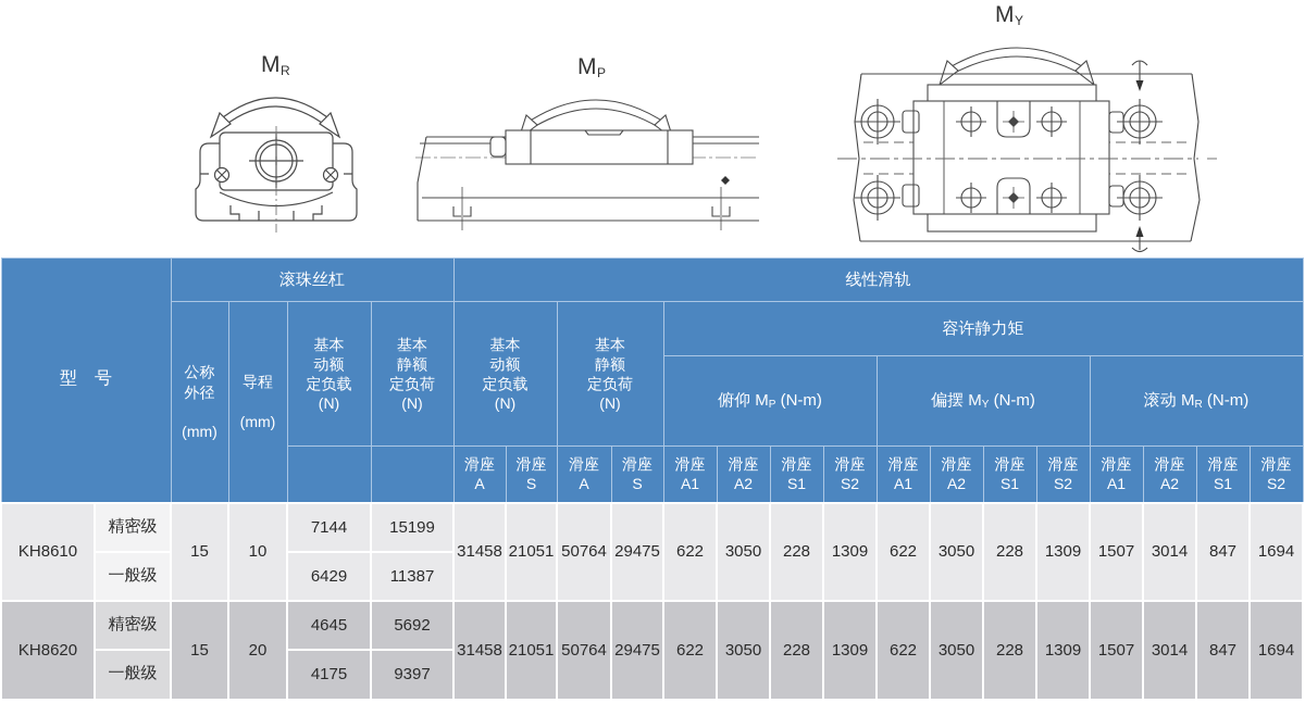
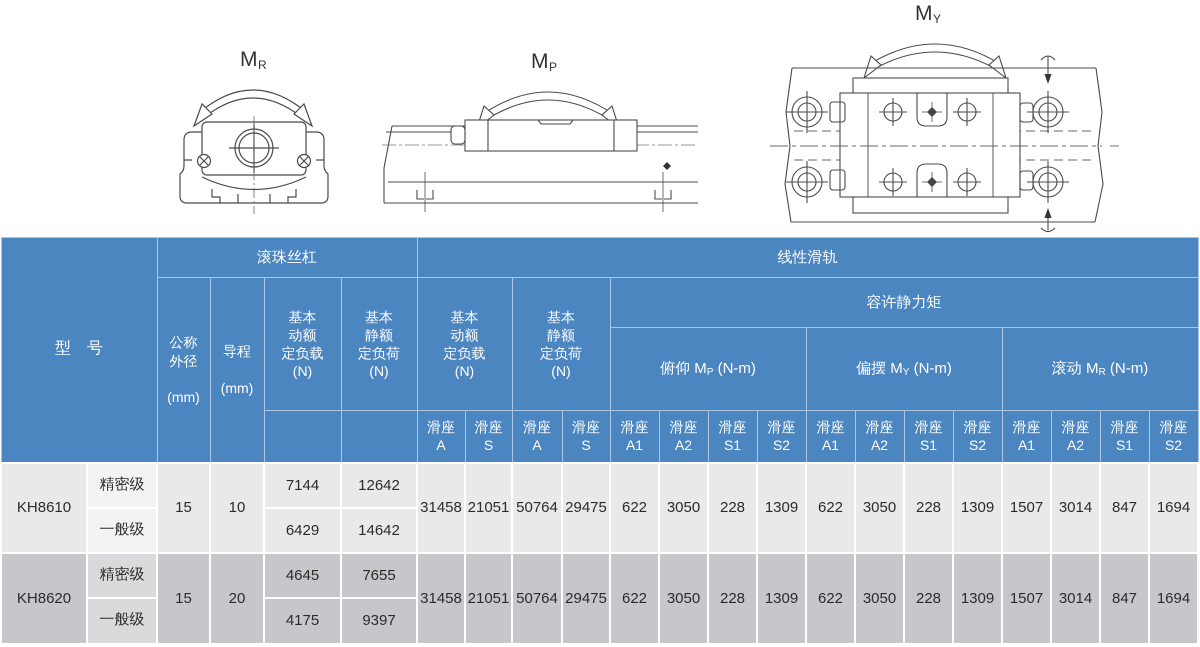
  MR
  MP
  MY
  型 号	滚珠丝杠	线性滑轨
  公称 外径 (mm)	导程 (mm)	基本 动额 定负载 (N)	基本 静额 定负荷 (N)	基本 动额 定负载 (N)	基本 静额 定负荷 (N)	容许静力矩
  俯仰 MP (N-m)	偏摆 MY (N-m)	滚动 MR (N-m)
  		滑座 A	滑座 S	滑座 A	滑座 S	滑座 A1	滑座 A2	滑座 S1	滑座 S2	滑座 A1	滑座 A2	滑座 S1	滑座 S2	滑座 A1	滑座 A2	滑座 S1	滑座 S2
- KH8610	精密级	15	10	7144	15199	31458	21051	50764	29475	622	3050	228	1309	622	3050	228	1309	1507	3014	847	1694
+ KH8610	精密级	15	10	7144	12642	31458	21051	50764	29475	622	3050	228	1309	622	3050	228	1309	1507	3014	847	1694
- 一般级	6429	11387
+ 一般级	6429	14642
- KH8620	精密级	15	20	4645	5692	31458	21051	50764	29475	622	3050	228	1309	622	3050	228	1309	1507	3014	847	1694
+ KH8620	精密级	15	20	4645	7655	31458	21051	50764	29475	622	3050	228	1309	622	3050	228	1309	1507	3014	847	1694
  一般级	4175	9397
